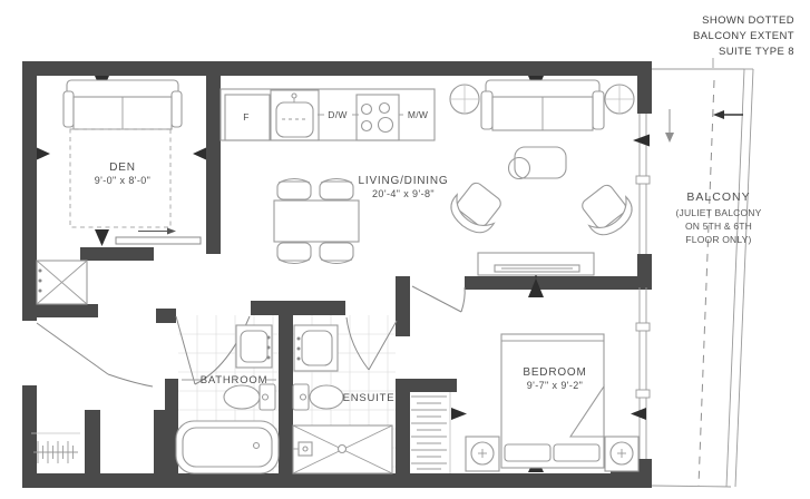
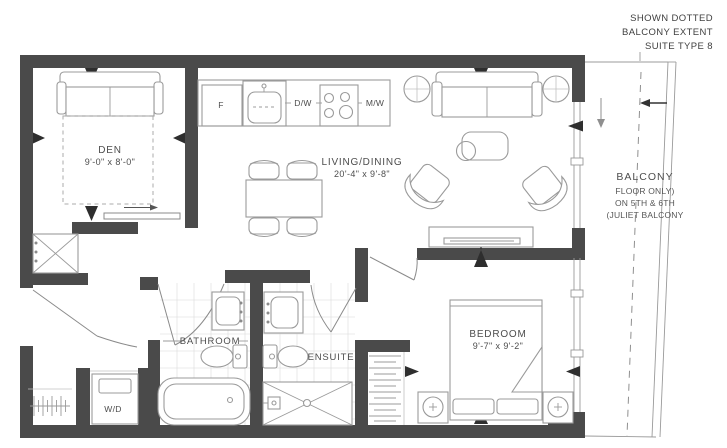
+ W/D
  F
  D/W
  M/W
  DEN
  9'-0" x 8'-0"
  LIVING/DINING
  20'-4" x 9'-8"
  BEDROOM
  9'-7" x 9'-2"
  BATHROOM
  ENSUITE
  BALCONY
- (JULIET BALCONY
+ FLOOR ONLY)
  ON 5TH & 6TH
- FLOOR ONLY)
+ (JULIET BALCONY
  SHOWN DOTTED
  BALCONY EXTENT
  SUITE TYPE 8
